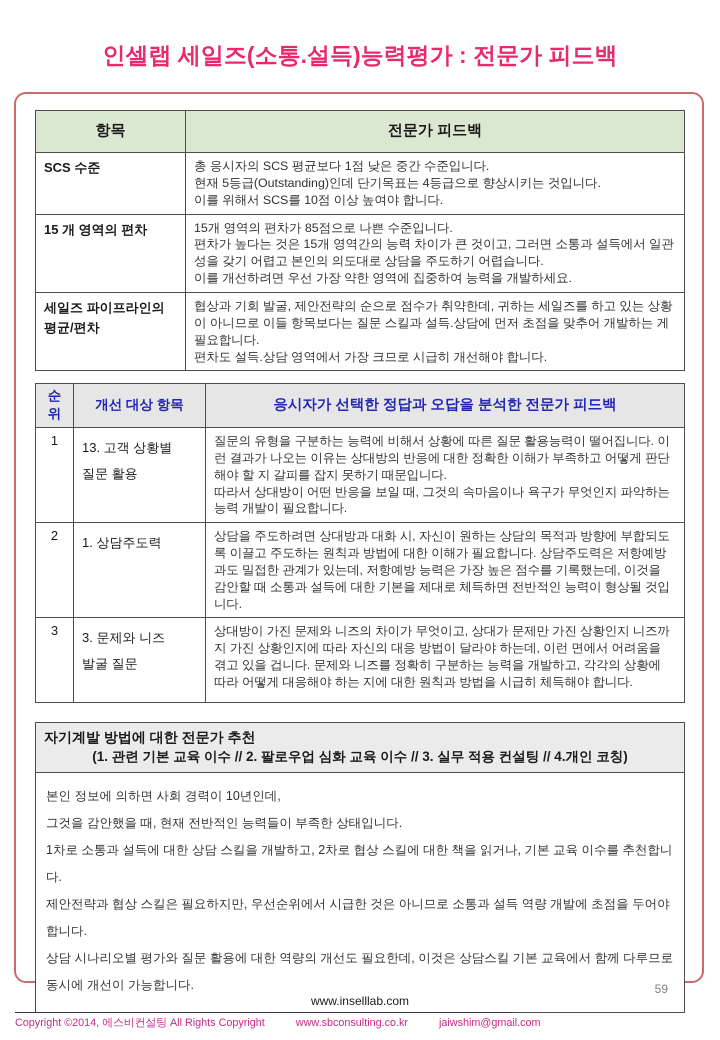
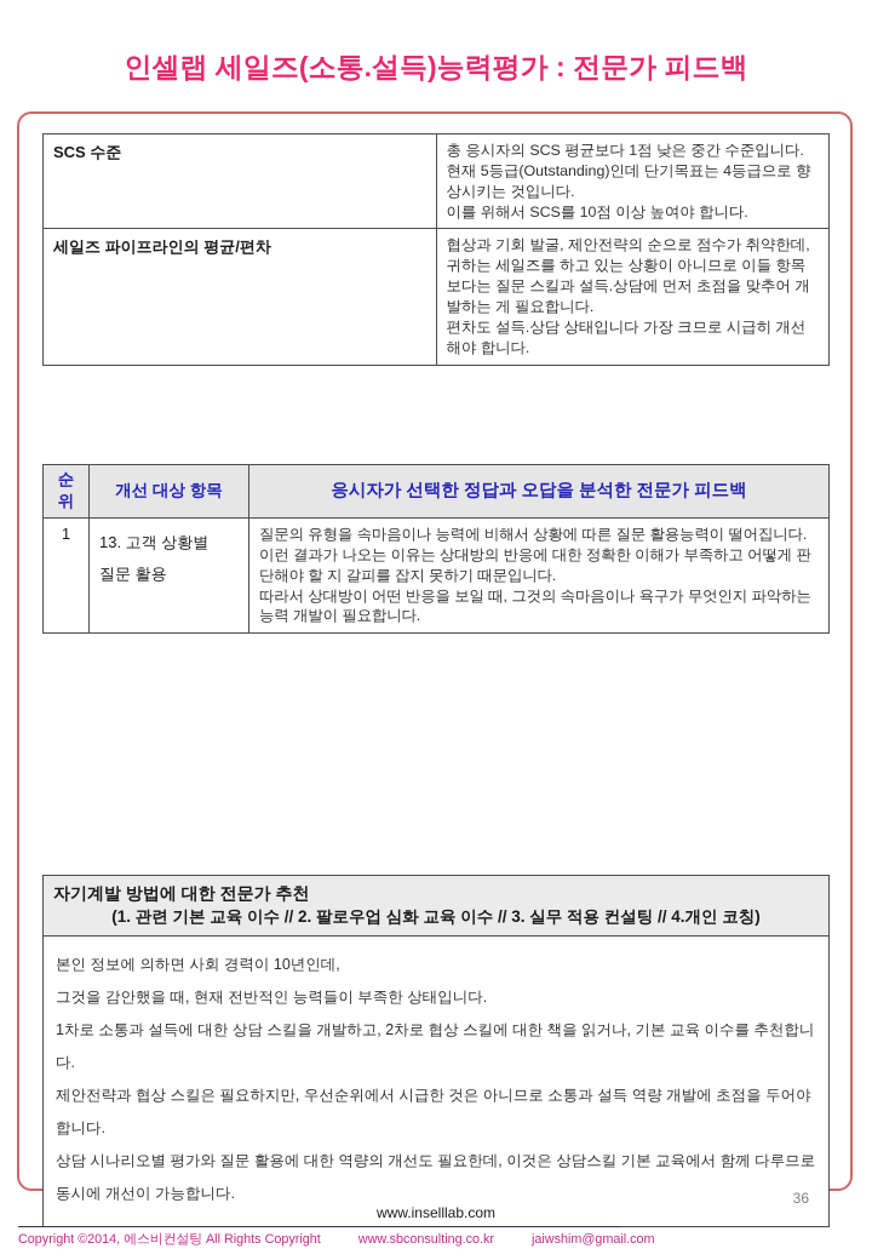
  인셀랩 세일즈(소통.설득)능력평가 : 전문가 피드백
- 항목	전문가 피드백
  SCS 수준	총 응시자의 SCS 평균보다 1점 낮은 중간 수준입니다. 현재 5등급(Outstanding)인데 단기목표는 4등급으로 향상시키는 것입니다. 이를 위해서 SCS를 10점 이상 높여야 합니다.
- 15 개 영역의 편차	15개 영역의 편차가 85점으로 나쁜 수준입니다. 편차가 높다는 것은 15개 영역간의 능력 차이가 큰 것이고, 그러면 소통과 설득에서 일관성을 갖기 어렵고 본인의 의도대로 상담을 주도하기 어렵습니다. 이를 개선하려면 우선 가장 약한 영역에 집중하여 능력을 개발하세요.
- 세일즈 파이프라인의 평균/편차	협상과 기회 발굴, 제안전략의 순으로 점수가 취약한데, 귀하는 세일즈를 하고 있는 상황이 아니므로 이들 항목보다는 질문 스킬과 설득.상담에 먼저 초점을 맞추어 개발하는 게 필요합니다. 편차도 설득.상담 영역에서 가장 크므로 시급히 개선해야 합니다.
+ 세일즈 파이프라인의 평균/편차	협상과 기회 발굴, 제안전략의 순으로 점수가 취약한데, 귀하는 세일즈를 하고 있는 상황이 아니므로 이들 항목보다는 질문 스킬과 설득.상담에 먼저 초점을 맞추어 개발하는 게 필요합니다. 편차도 설득.상담 상태입니다 가장 크므로 시급히 개선해야 합니다.
  순위	개선 대상 항목	응시자가 선택한 정답과 오답을 분석한 전문가 피드백
- 1	13. 고객 상황별 질문 활용	질문의 유형을 구분하는 능력에 비해서 상황에 따른 질문 활용능력이 떨어집니다. 이런 결과가 나오는 이유는 상대방의 반응에 대한 정확한 이해가 부족하고 어떻게 판단해야 할 지 갈피를 잡지 못하기 때문입니다. 따라서 상대방이 어떤 반응을 보일 때, 그것의 속마음이나 욕구가 무엇인지 파악하는 능력 개발이 필요합니다.
+ 1	13. 고객 상황별 질문 활용	질문의 유형을 속마음이나 능력에 비해서 상황에 따른 질문 활용능력이 떨어집니다. 이런 결과가 나오는 이유는 상대방의 반응에 대한 정확한 이해가 부족하고 어떻게 판단해야 할 지 갈피를 잡지 못하기 때문입니다. 따라서 상대방이 어떤 반응을 보일 때, 그것의 속마음이나 욕구가 무엇인지 파악하는 능력 개발이 필요합니다.
- 2	1. 상담주도력	상담을 주도하려면 상대방과 대화 시, 자신이 원하는 상담의 목적과 방향에 부합되도록 이끌고 주도하는 원칙과 방법에 대한 이해가 필요합니다. 상담주도력은 저항예방과도 밀접한 관계가 있는데, 저항예방 능력은 가장 높은 점수를 기록했는데, 이것을 감안할 때 소통과 설득에 대한 기본을 제대로 체득하면 전반적인 능력이 형상될 것입니다.
- 3	3. 문제와 니즈 발굴 질문	상대방이 가진 문제와 니즈의 차이가 무엇이고, 상대가 문제만 가진 상황인지 니즈까지 가진 상황인지에 따라 자신의 대응 방법이 달라야 하는데, 이런 면에서 어려움을 겪고 있을 겁니다. 문제와 니즈를 정확히 구분하는 능력을 개발하고, 각각의 상황에 따라 어떻게 대응해야 하는 지에 대한 원칙과 방법을 시급히 체득해야 합니다.
  자기계발 방법에 대한 전문가 추천
  (1. 관련 기본 교육 이수 // 2. 팔로우업 심화 교육 이수 // 3. 실무 적용 컨설팅 // 4.개인 코칭)
  본인 정보에 의하면 사회 경력이 10년인데,
  그것을 감안했을 때, 현재 전반적인 능력들이 부족한 상태입니다.
  1차로 소통과 설득에 대한 상담 스킬을 개발하고, 2차로 협상 스킬에 대한 책을 읽거나, 기본 교육 이수를 추천합니다.
  제안전략과 협상 스킬은 필요하지만, 우선순위에서 시급한 것은 아니므로 소통과 설득 역량 개발에 초점을 두어야 합니다.
  상담 시나리오별 평가와 질문 활용에 대한 역량의 개선도 필요한데, 이것은 상담스킬 기본 교육에서 함께 다루므로 동시에 개선이 가능합니다.
- 59
+ 36
  www.inselllab.com
  Copyright ©2014, 에스비컨설팅 All Rights Copyright www.sbconsulting.co.kr jaiwshim@gmail.com
